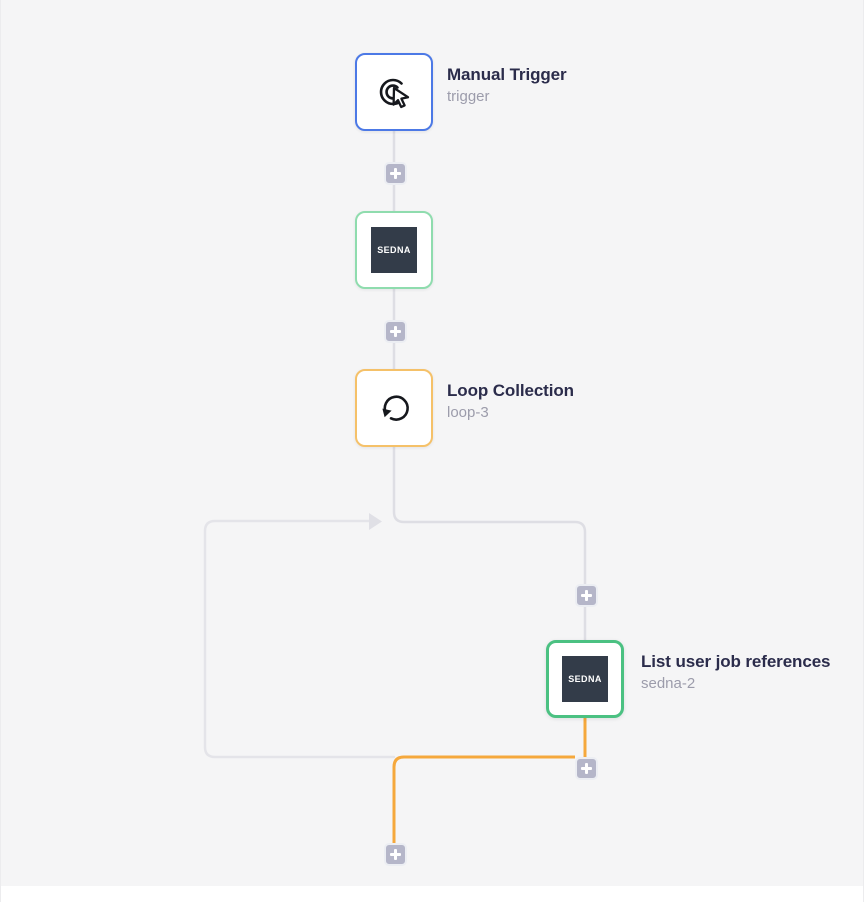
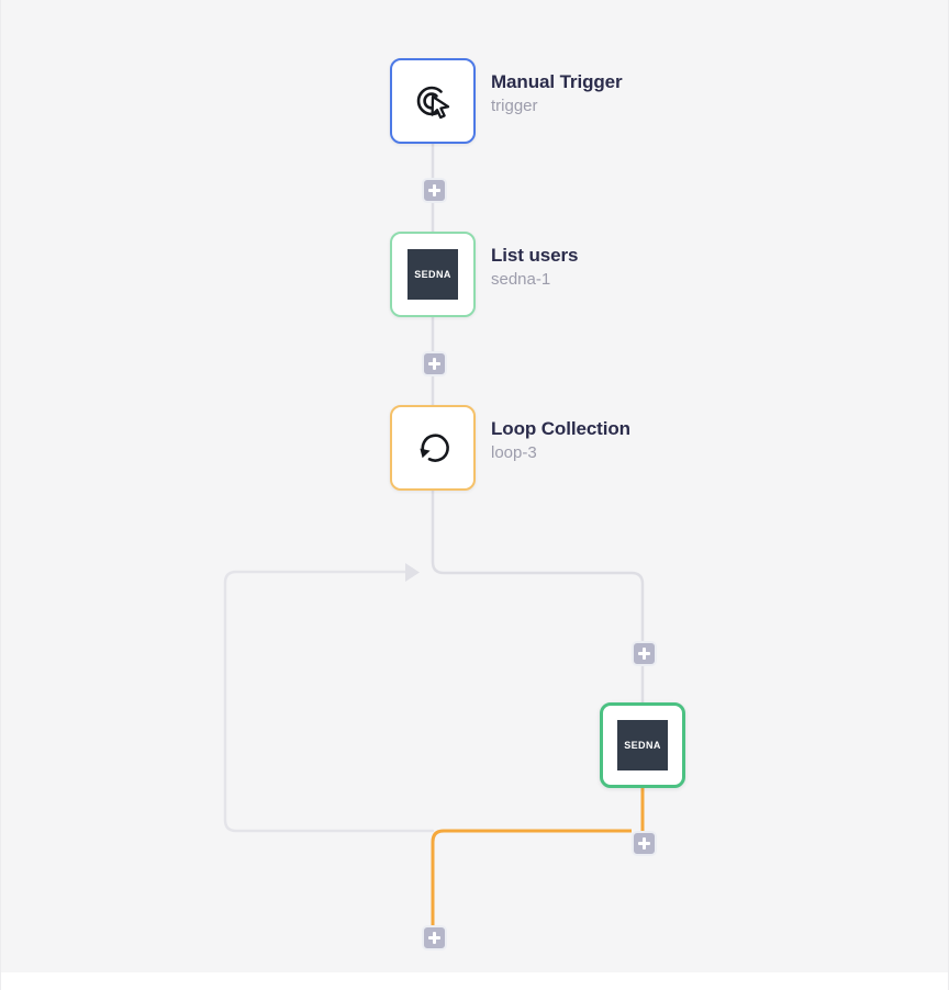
  Manual Trigger
  trigger
  SEDNA
+ List users
+ sedna-1
  Loop Collection
  loop-3
  SEDNA
- List user job references
- sedna-2
